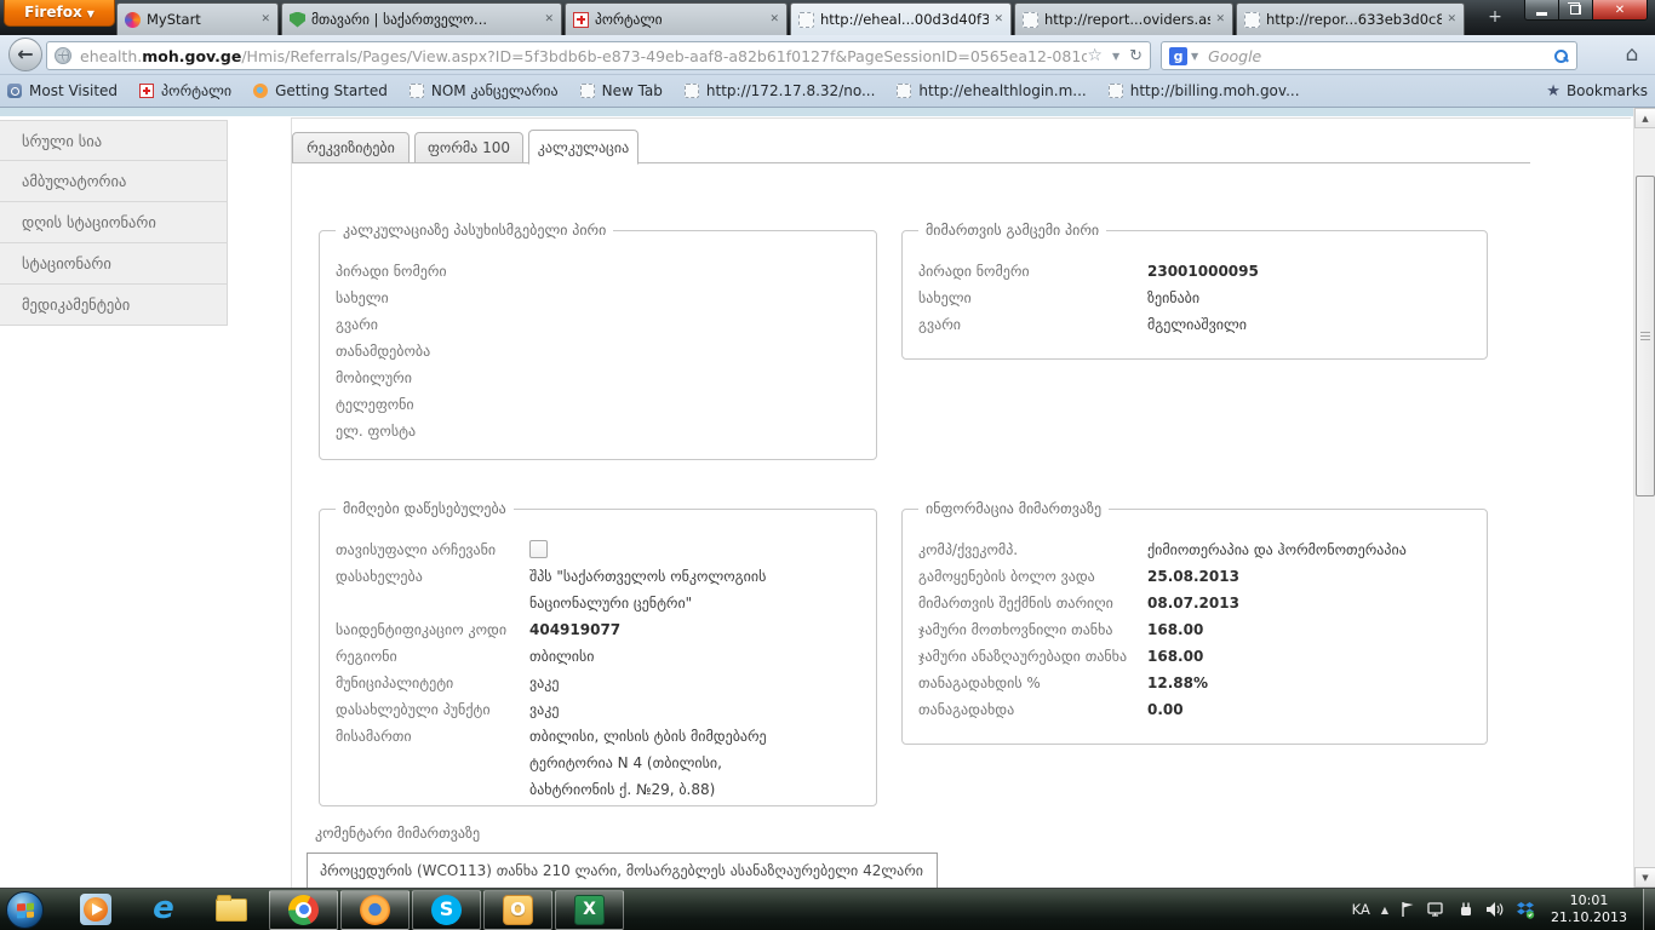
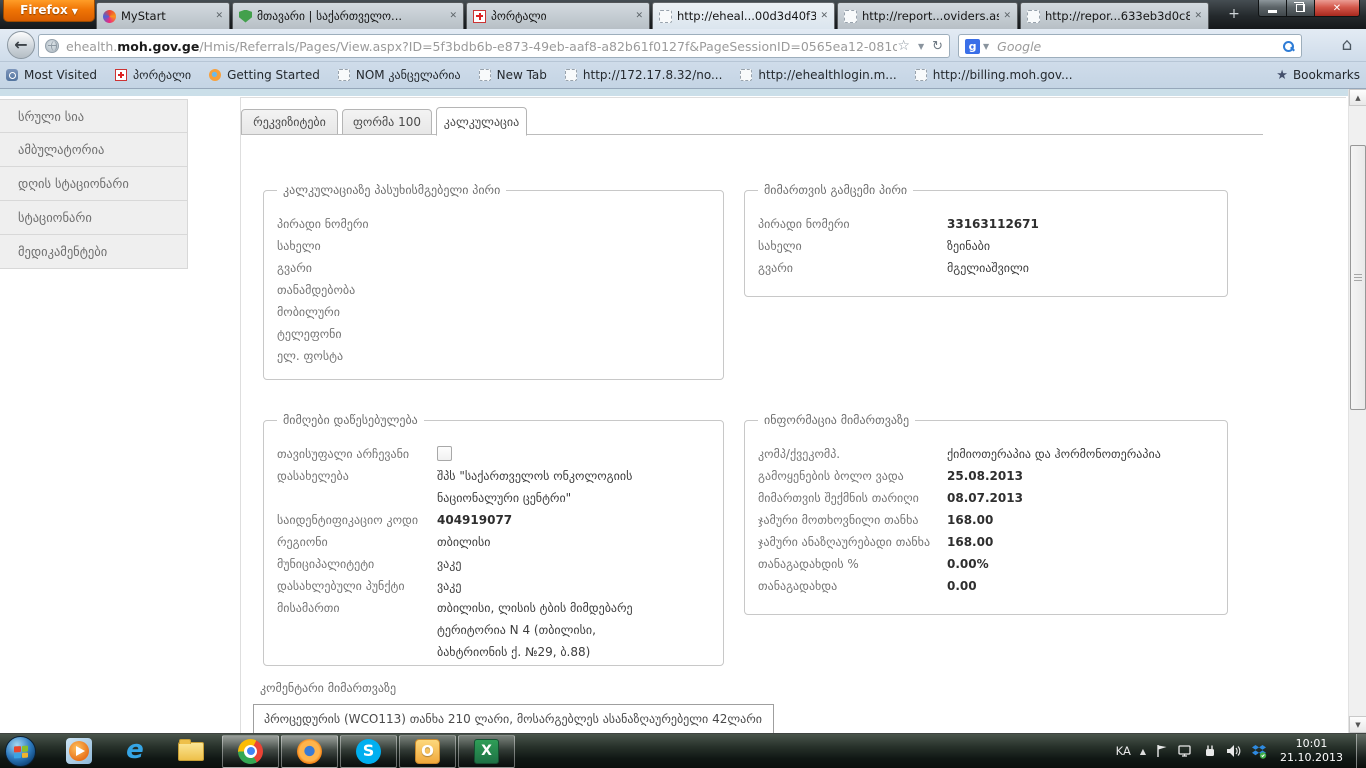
  Firefox ▼
  MyStart
  ✕
  მთავარი | საქართველო...
  ✕
  პორტალი
  ✕
  http://eheal...00d3d40f3
  ✕
  http://report...oviders.as
  ✕
  http://repor...633eb3d0c8
  ✕
  +
  ✕
  ←
  ehealth.moh.gov.ge/Hmis/Referrals/Pages/View.aspx?ID=5f3bdb6b-e873-49eb-aaf8-a82b61f0127f&PageSessionID=0565ea12-081d
  ☆
  ▼
  ↻
  g
  ▼
  Google
  ⌂
  Most Visited
  პორტალი
  Getting Started
  NOM კანცელარია
  New Tab
  http://172.17.8.32/no...
  http://ehealthlogin.m...
  http://billing.moh.gov...
  ★
  Bookmarks
  სრული სია
  ამბულატორია
  დღის სტაციონარი
  სტაციონარი
  მედიკამენტები
  რეკვიზიტები
  ფორმა 100
  კალკულაცია
  კალკულაციაზე პასუხისმგებელი პირი
  პირადი ნომერი
  სახელი
  გვარი
  თანამდებობა
  მობილური
  ტელეფონი
  ელ. ფოსტა
  მიმართვის გამცემი პირი
  პირადი ნომერი
- 23001000095
+ 33163112671
  სახელი
  ზეინაბი
  გვარი
  მგელიაშვილი
  მიმღები დაწესებულება
  თავისუფალი არჩევანი
  დასახელება
  შპს "საქართველოს ონკოლოგიის
  ნაციონალური ცენტრი"
  საიდენტიფიკაციო კოდი
  404919077
  რეგიონი
  თბილისი
  მუნიციპალიტეტი
  ვაკე
  დასახლებული პუნქტი
  ვაკე
  მისამართი
  თბილისი, ლისის ტბის მიმდებარე
  ტერიტორია N 4 (თბილისი,
  ბახტრიონის ქ. №29, ბ.88)
  ინფორმაცია მიმართვაზე
  კომპ/ქვეკომპ.
  ქიმიოთერაპია და ჰორმონოთერაპია
  გამოყენების ბოლო ვადა
  25.08.2013
  მიმართვის შექმნის თარიღი
  08.07.2013
  ჯამური მოთხოვნილი თანხა
  168.00
  ჯამური ანაზღაურებადი თანხა
  168.00
  თანაგადახდის %
- 12.88%
+ 0.00%
  თანაგადახდა
  0.00
  კომენტარი მიმართვაზე
  პროცედურის (WCO113) თანხა 210 ლარი, მოსარგებლეს ასანაზღაურებელი 42ლარი
  ▲
  ▼
  e
  S
  O
  X
  KA
  ▲
  10:01
  21.10.2013
